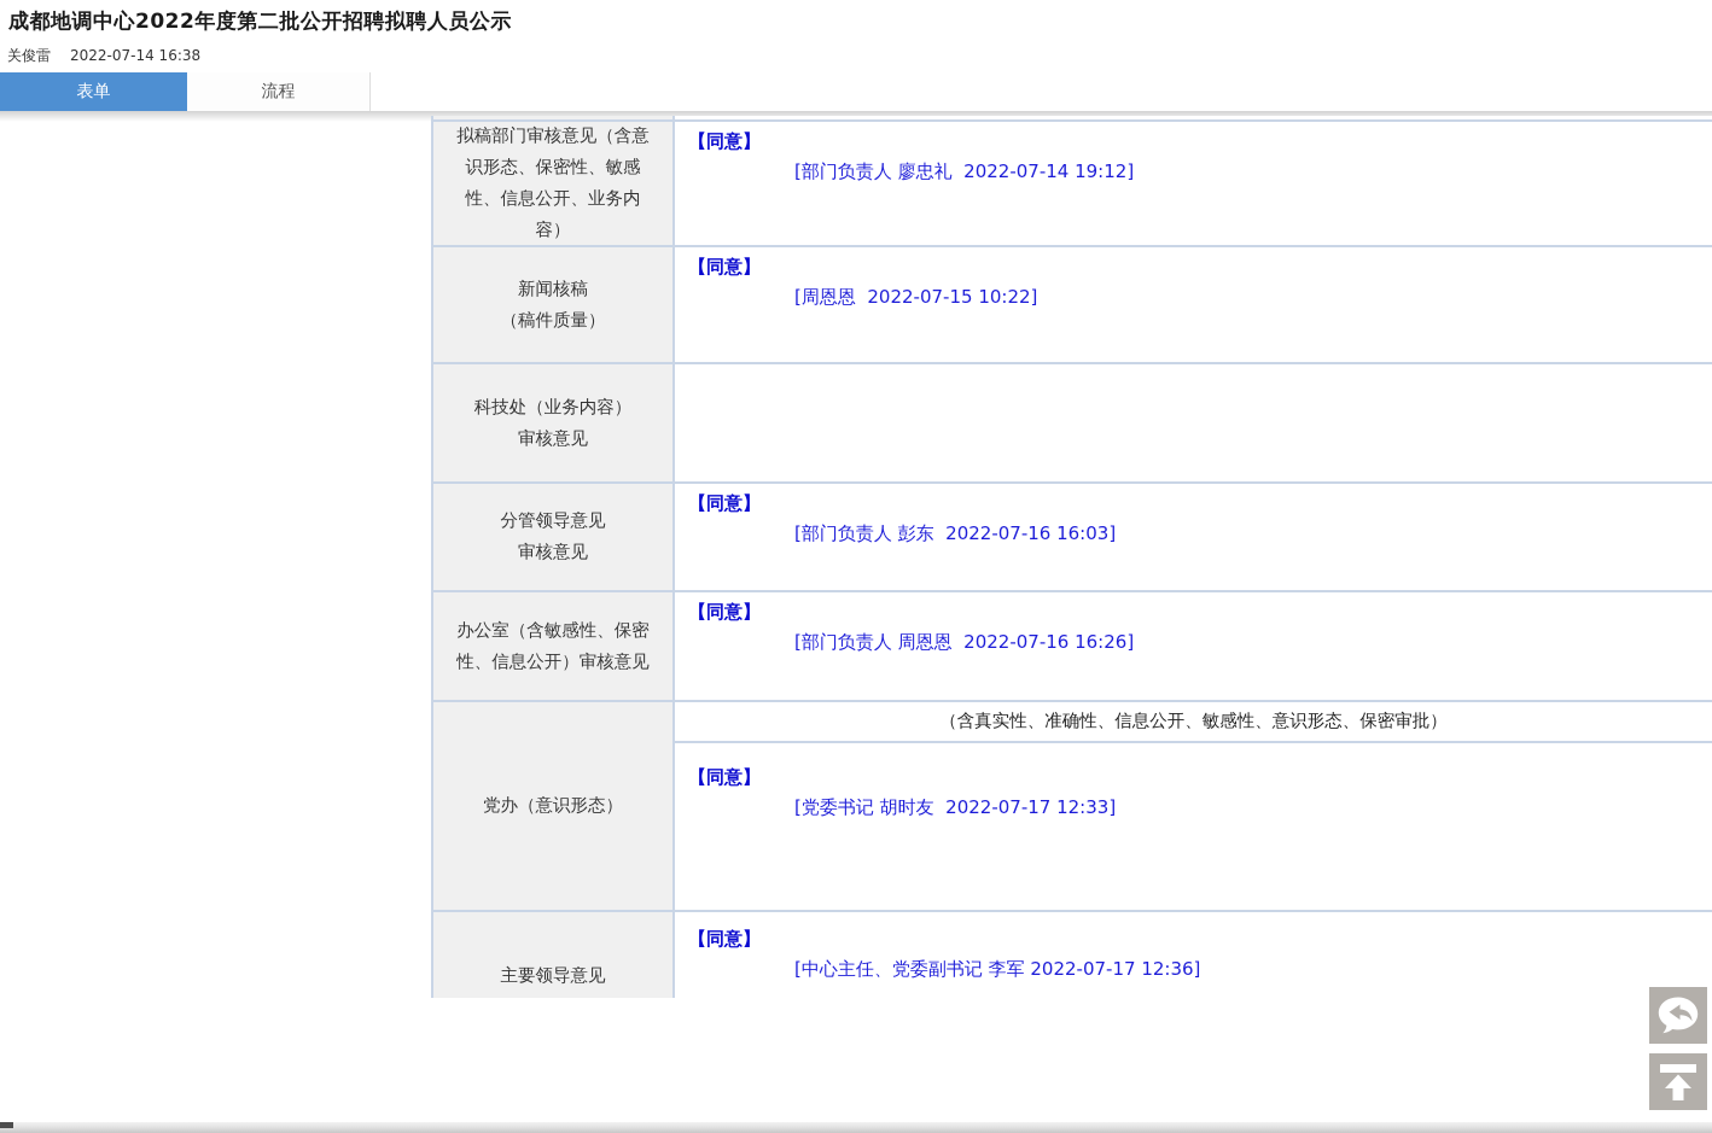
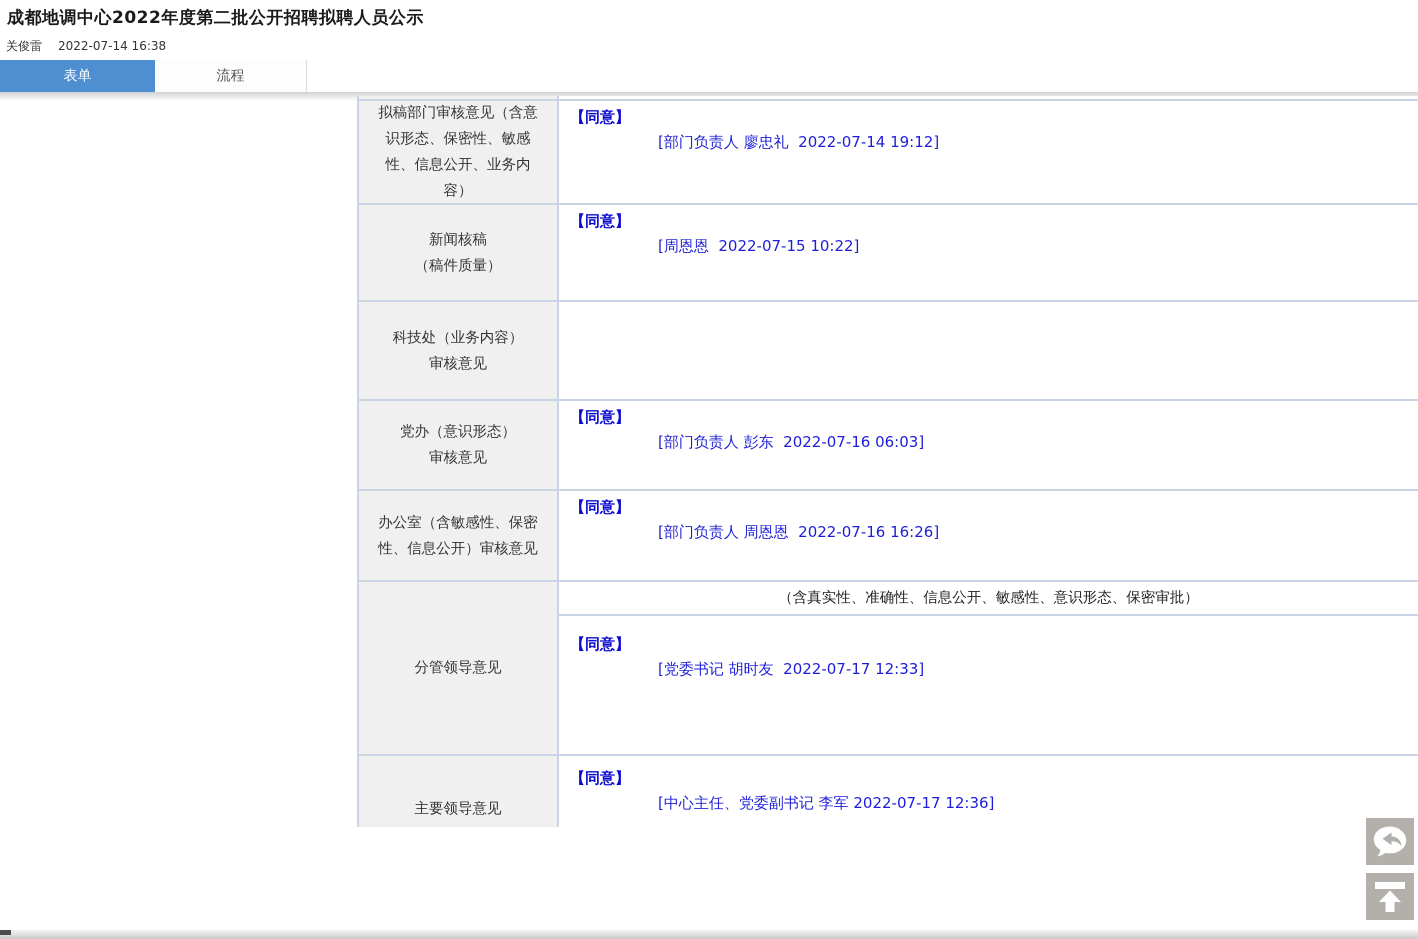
  成都地调中心2022年度第二批公开招聘拟聘人员公示
  关俊雷 2022-07-14 16:38
  表单
  流程
  拟稿部门审核意见（含意
  识形态、保密性、敏感
  性、信息公开、业务内
  容）
  【同意】
  [部门负责人 廖忠礼 2022-07-14 19:12]
  新闻核稿
  （稿件质量）
  【同意】
  [周恩恩 2022-07-15 10:22]
  科技处（业务内容）
  审核意见
- 分管领导意见
+ 党办（意识形态）
  审核意见
  【同意】
- [部门负责人 彭东 2022-07-16 16:03]
+ [部门负责人 彭东 2022-07-16 06:03]
  办公室（含敏感性、保密
  性、信息公开）审核意见
  【同意】
  [部门负责人 周恩恩 2022-07-16 16:26]
- 党办（意识形态）
+ 分管领导意见
  （含真实性、准确性、信息公开、敏感性、意识形态、保密审批）
  【同意】
  [党委书记 胡时友 2022-07-17 12:33]
  主要领导意见
  【同意】
  [中心主任、党委副书记 李军 2022-07-17 12:36]
